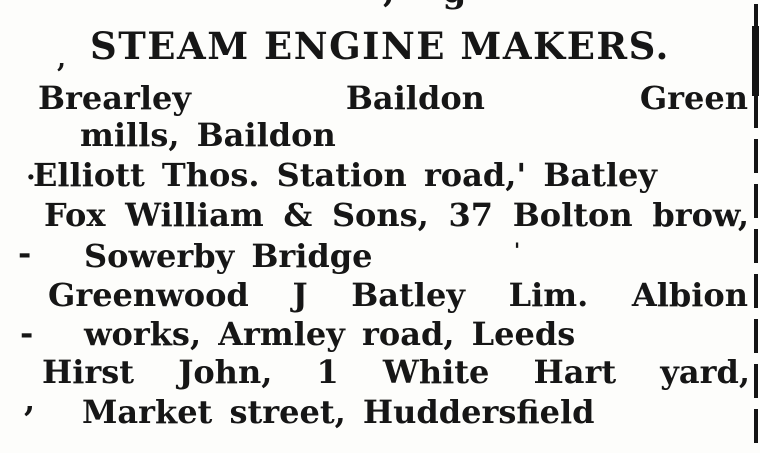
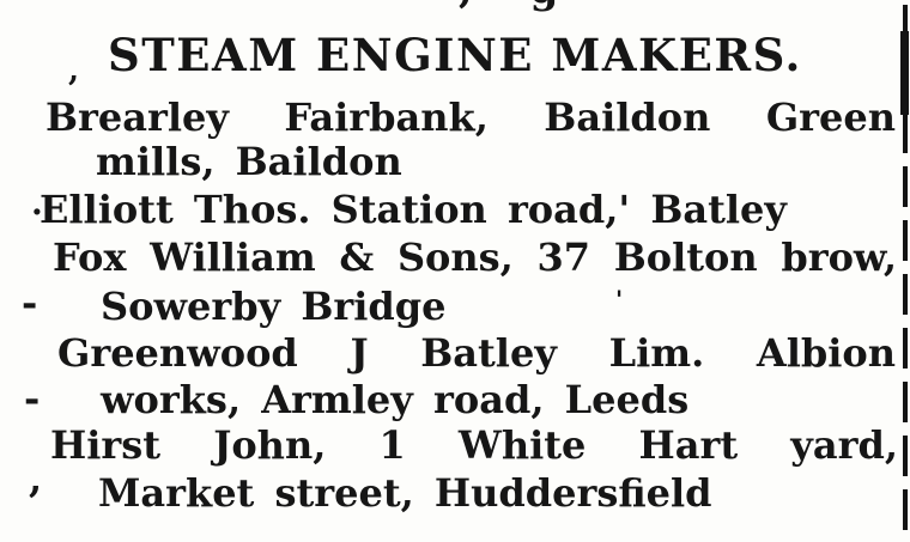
  STEAM ENGINE MAKERS.
  Brearley
+ Fairbank,
  Baildon
  Green
  mills, Baildon
  Elliott Thos. Station road,' Batley
  Fox
  William
  &
  Sons,
  37
  Bolton
  brow,
  Sowerby Bridge
  Greenwood
  J
  Batley
  Lim.
  Albion
  works, Armley road, Leeds
  Hirst
  John,
  1
  White
  Hart
  yard,
  Market street, Huddersfield
  ,
  .
  -
  '
  -
  ,
